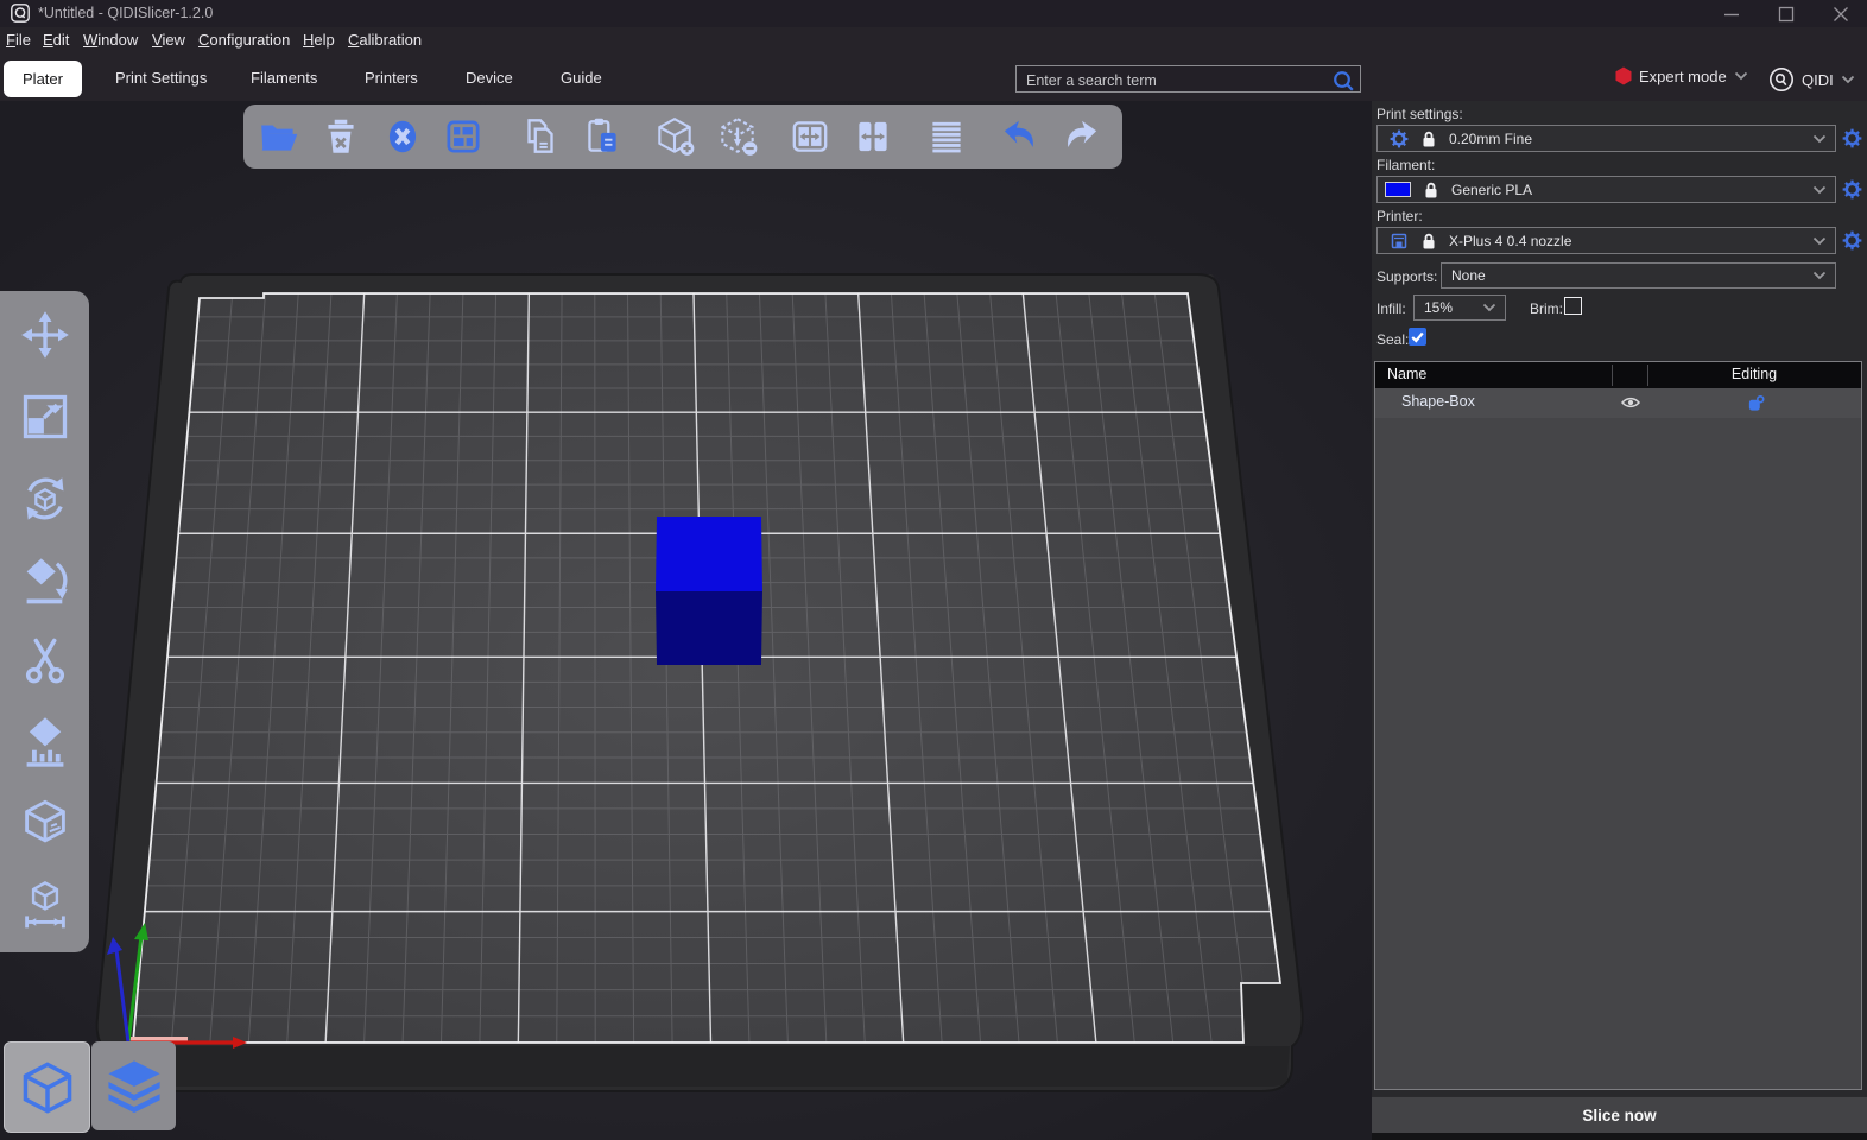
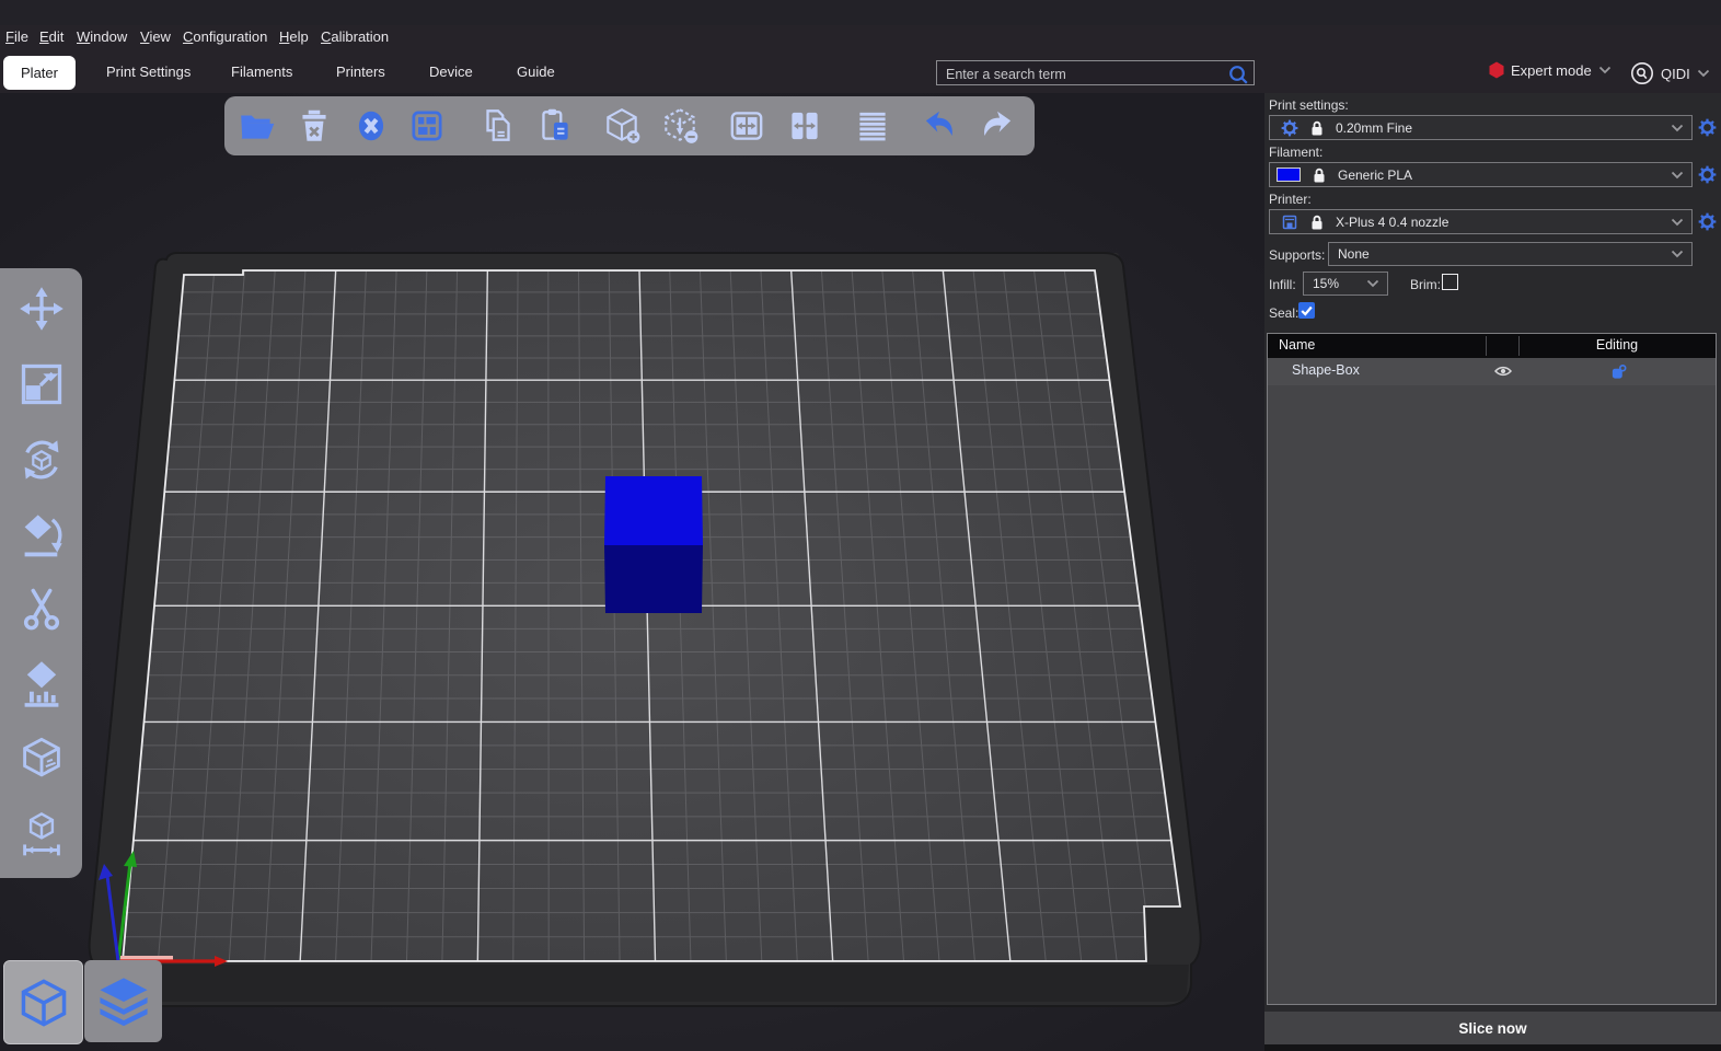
- *Untitled - QIDISlicer-1.2.0
  File
  Edit
  Window
  View
  Configuration
  Help
  Calibration
  Plater
  Print Settings
  Filaments
  Printers
  Device
  Guide
  Enter a search term
  Expert mode
  QIDI
  Print settings:
  0.20mm Fine
  Filament:
  Generic PLA
  Printer:
  X-Plus 4 0.4 nozzle
  Supports:
  None
  Infill:
  15%
  Brim:
  Seal:
  Name
  Editing
  Shape-Box
  Slice now
